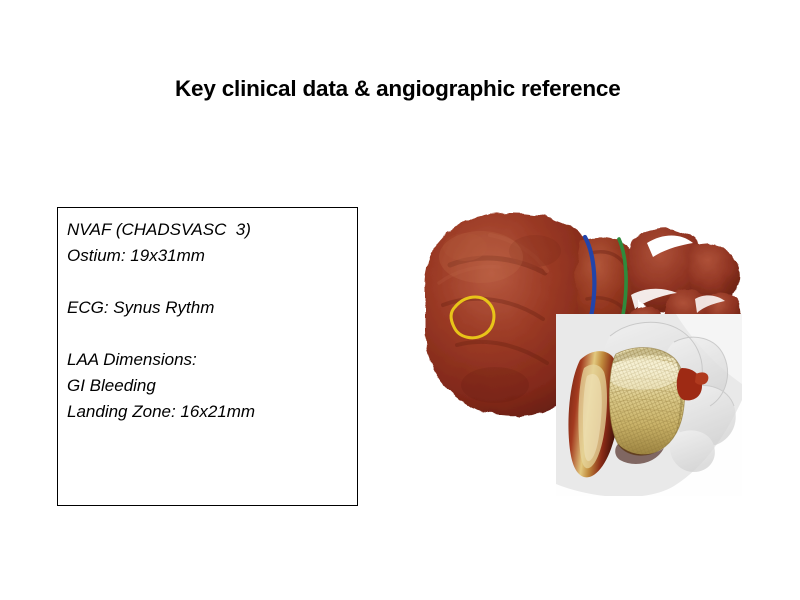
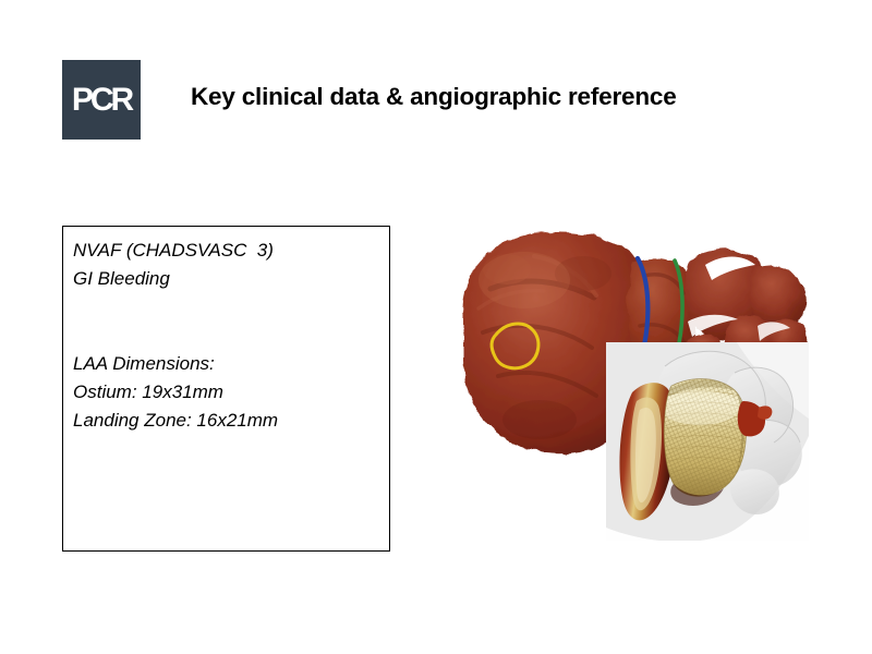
+ PCR
  Key clinical data & angiographic reference
  NVAF (CHADSVASC 3)
- Ostium: 19x31mm
+ GI Bleeding
- ECG: Synus Rythm
  LAA Dimensions:
- GI Bleeding
+ Ostium: 19x31mm
  Landing Zone: 16x21mm
